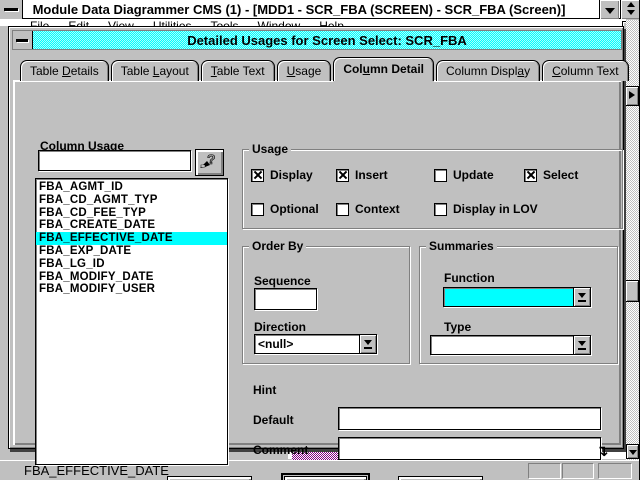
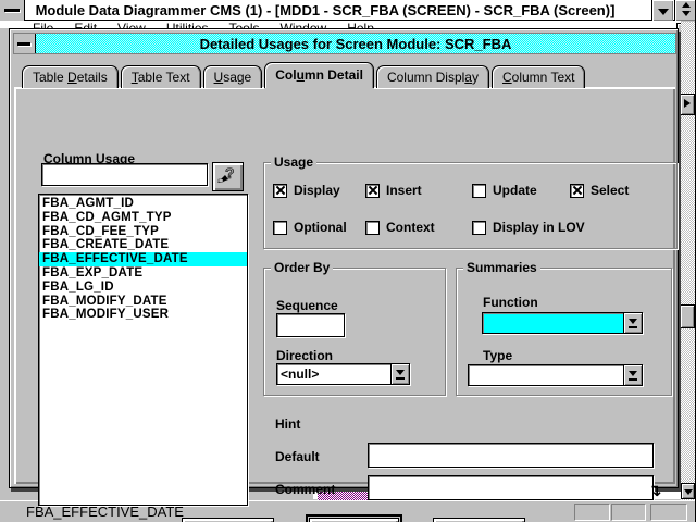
  Module Data Diagrammer CMS (1) - [MDD1 - SCR_FBA (SCREEN) - SCR_FBA (Screen)]
  ↴
  FBA_EFFECTIVE_DATE
- Detailed Usages for Screen Select: SCR_FBA
+ Detailed Usages for Screen Module: SCR_FBA
  Table Details
- Table Layout
  Table Text
  Usage
  Column Detail
  Column Display
  Column Text
  Column Usage
  ?
  FBA_AGMT_ID
  FBA_CD_AGMT_TYP
  FBA_CD_FEE_TYP
  FBA_CREATE_DATE
  FBA_EFFECTIVE_DATE
  FBA_EXP_DATE
  FBA_LG_ID
  FBA_MODIFY_DATE
  FBA_MODIFY_USER
  Usage
  Display
  Insert
  Update
  Select
  Optional
  Context
  Display in LOV
  Order By
  Sequence
  Direction
  <null>
  Summaries
  Function
  Type
  Hint
  Default
  Comment
